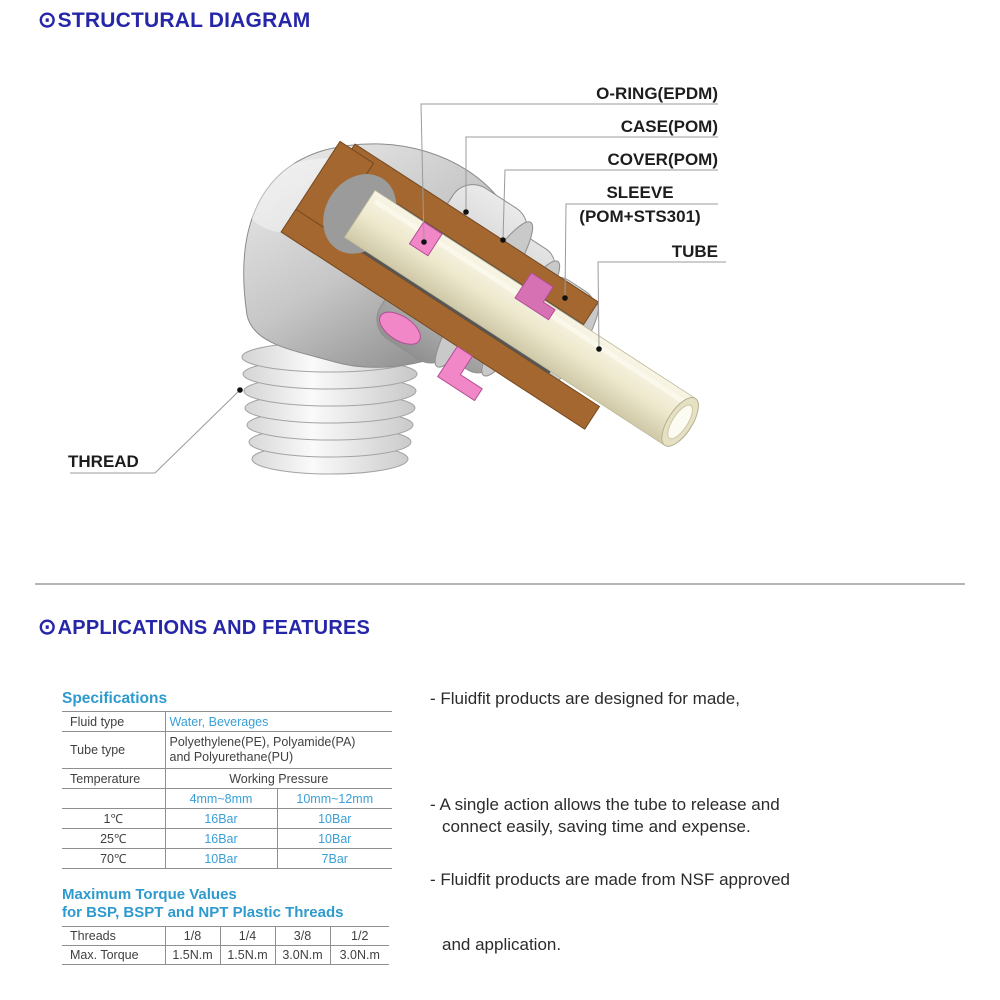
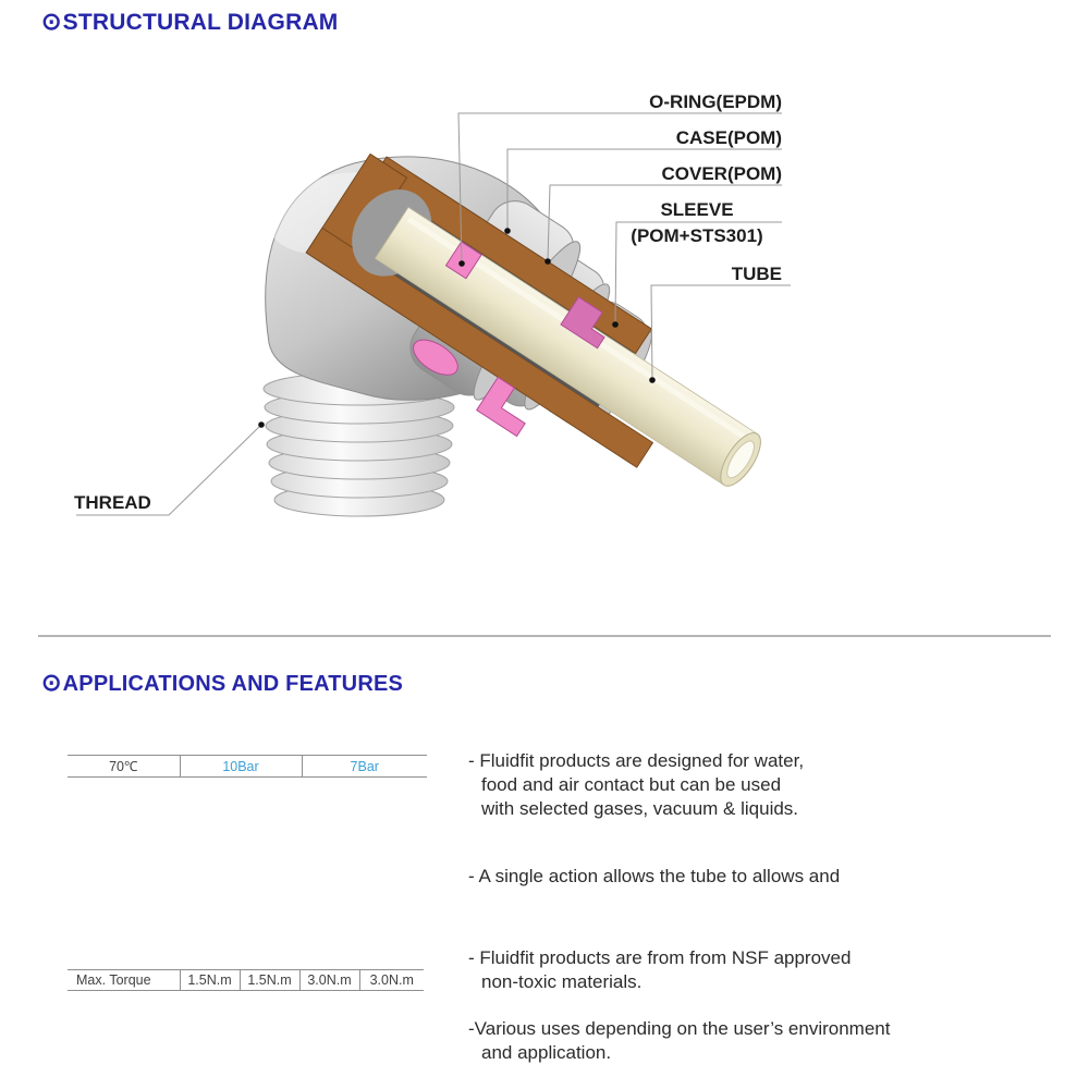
  ⊙STRUCTURAL DIAGRAM
  O-RING(EPDM)
  CASE(POM)
  COVER(POM)
  SLEEVE
  (POM+STS301)
  TUBE
  THREAD
  ⊙APPLICATIONS AND FEATURES
- Specifications
- Fluid type	Water, Beverages
- Tube type	Polyethylene(PE), Polyamide(PA) and Polyurethane(PU)
- Temperature	Working Pressure
- 	4mm~8mm	10mm~12mm
- 1℃	16Bar	10Bar
- 25℃	16Bar	10Bar
  70℃	10Bar	7Bar
- Maximum Torque Values
- for BSP, BSPT and NPT Plastic Threads
- Threads	1/8	1/4	3/8	1/2
  Max. Torque	1.5N.m	1.5N.m	3.0N.m	3.0N.m
- - Fluidfit products are designed for made,
+ - Fluidfit products are designed for water,
+ food and air contact but can be used
+ with selected gases, vacuum & liquids.
- - A single action allows the tube to release and
+ - A single action allows the tube to allows and
- connect easily, saving time and expense.
- - Fluidfit products are made from NSF approved
+ - Fluidfit products are from from NSF approved
+ non-toxic materials.
+ -Various uses depending on the user’s environment
  and application.
